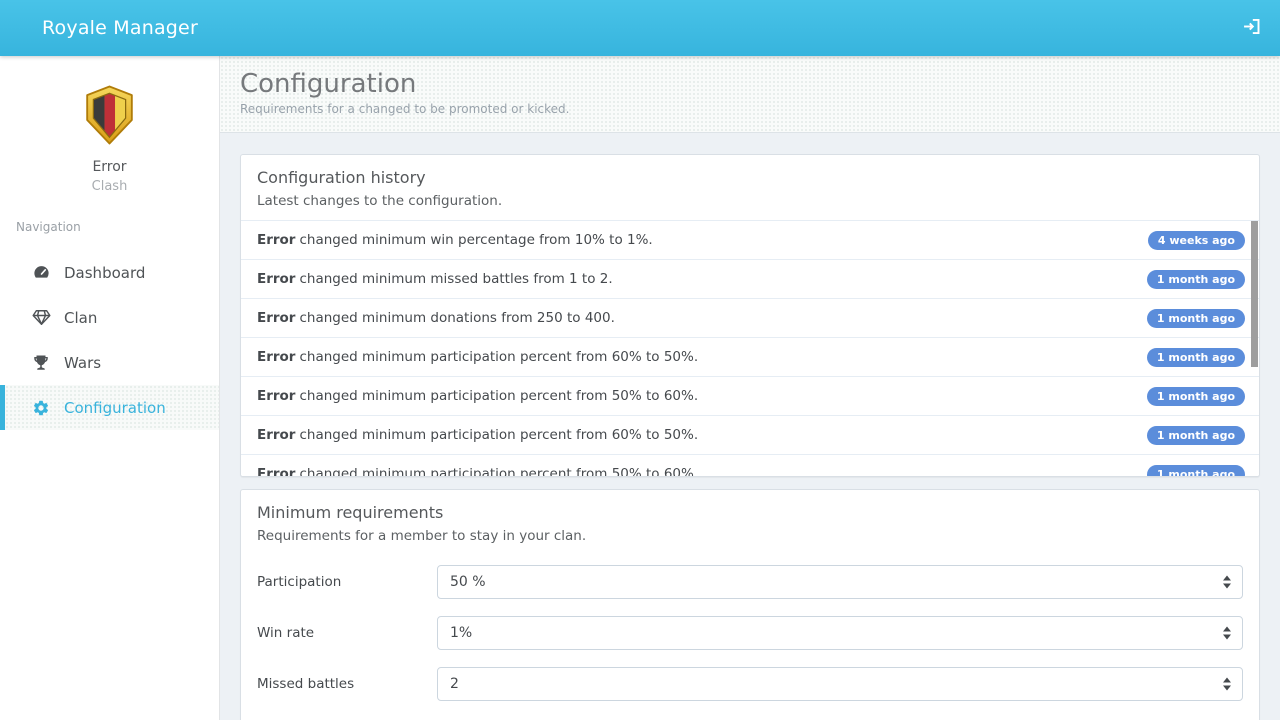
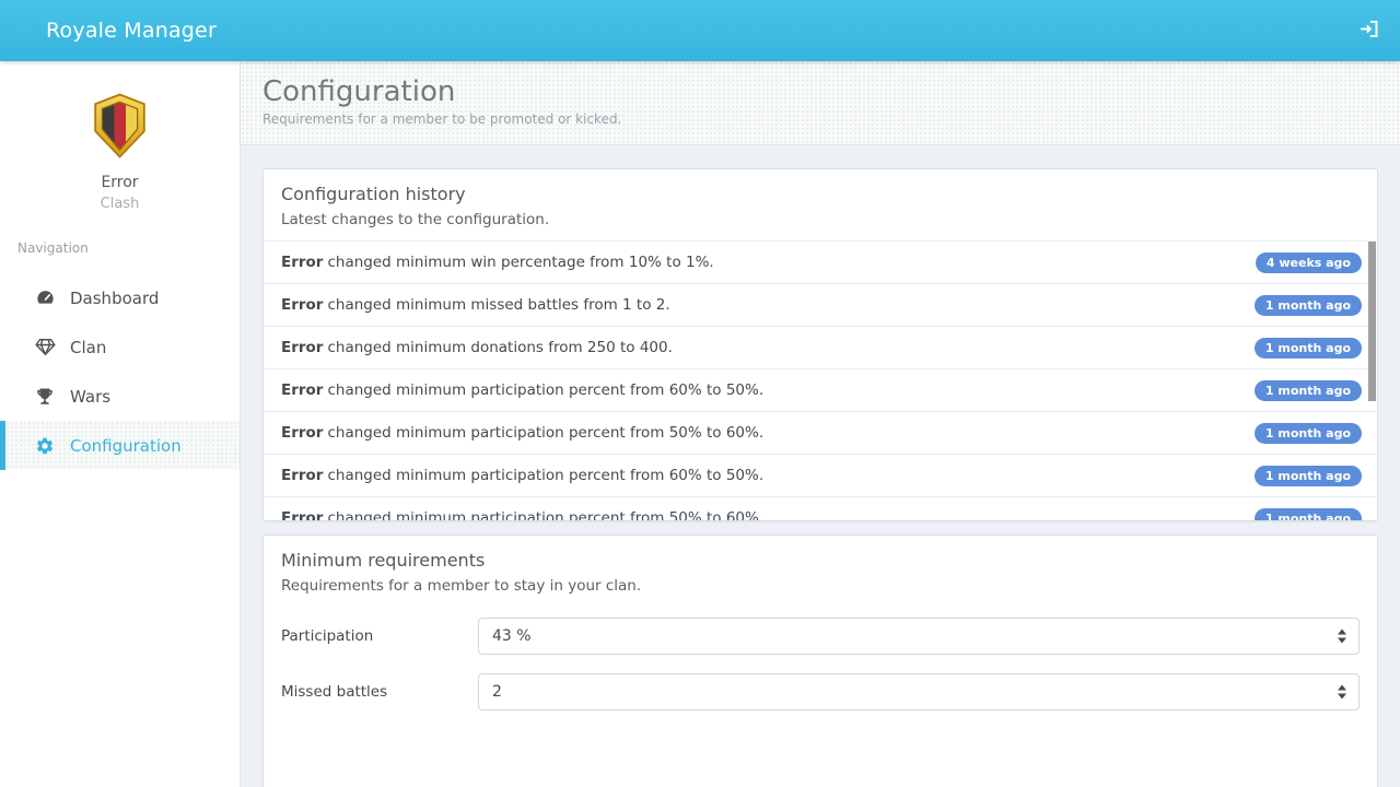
  Royale Manager
  Error
  Clash
  Navigation
  Dashboard
  Clan
  Wars
  Configuration
  Configuration
- Requirements for a changed to be promoted or kicked.
+ Requirements for a member to be promoted or kicked.
  Configuration history
  Latest changes to the configuration.
  Error
  changed minimum win percentage from 10% to 1%.
  4 weeks ago
  Error
  changed minimum missed battles from 1 to 2.
  1 month ago
  Error
  changed minimum donations from 250 to 400.
  1 month ago
  Error
  changed minimum participation percent from 60% to 50%.
  1 month ago
  Error
  changed minimum participation percent from 50% to 60%.
  1 month ago
  Error
  changed minimum participation percent from 60% to 50%.
  1 month ago
  Error
  changed minimum participation percent from 50% to 60%.
  1 month ago
  Minimum requirements
  Requirements for a member to stay in your clan.
  Participation
- 50 %
+ 43 %
- Win rate
- 1%
  Missed battles
  2
